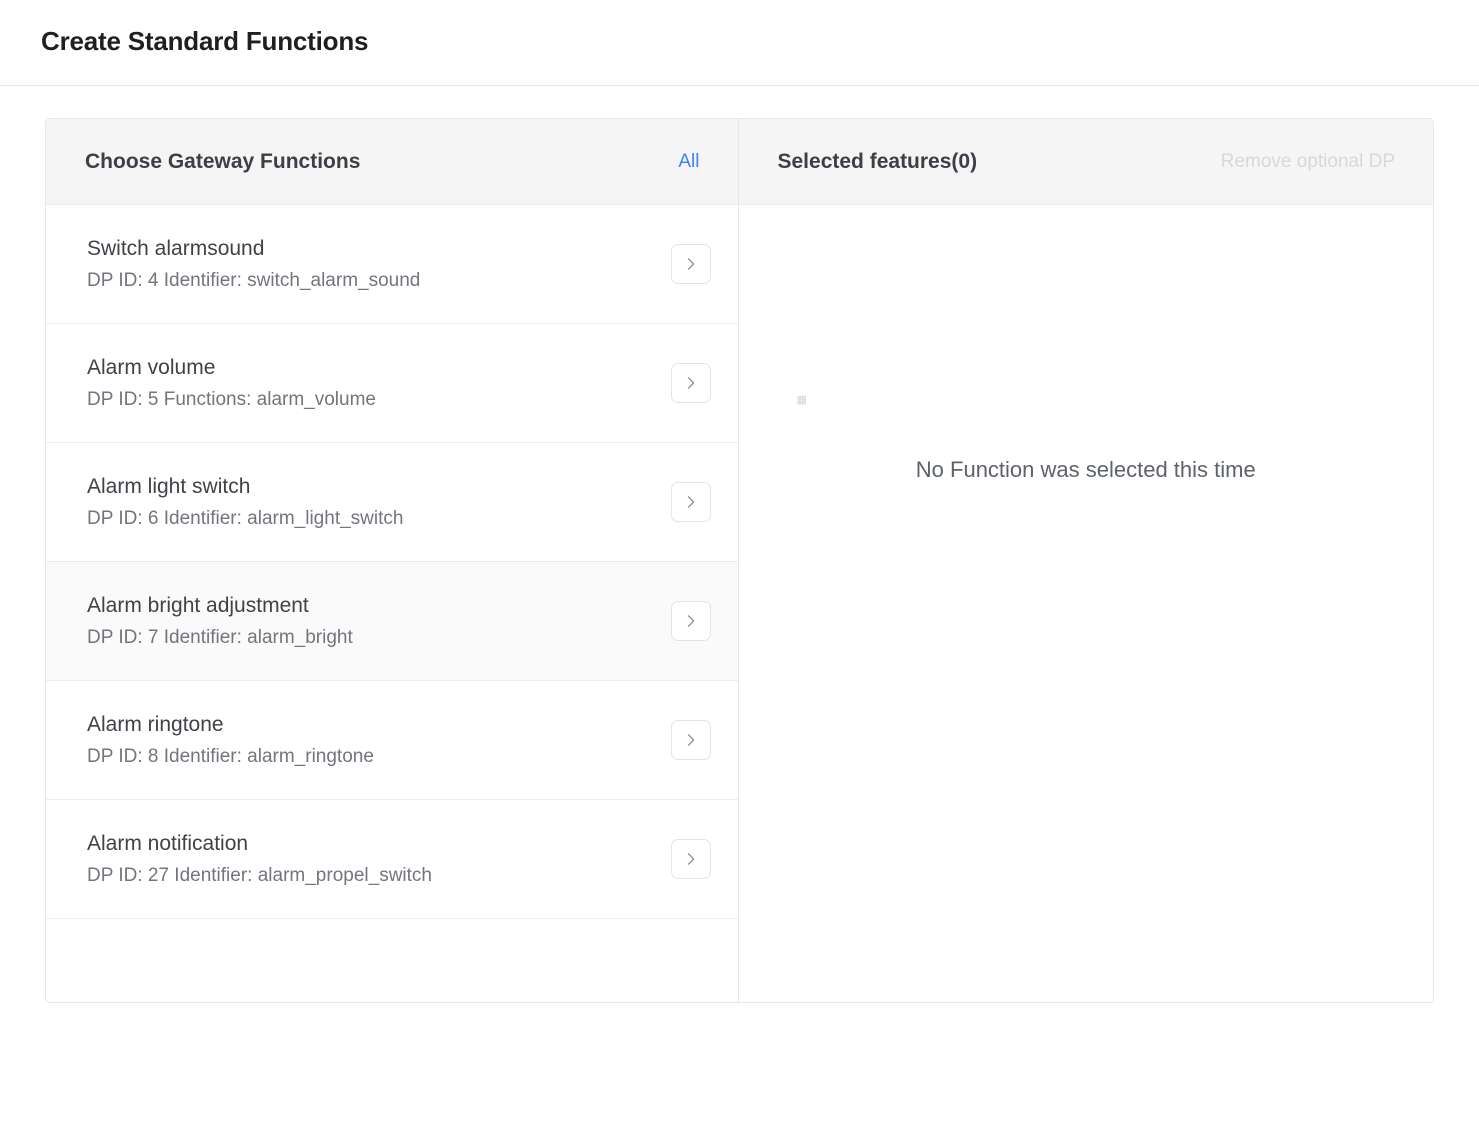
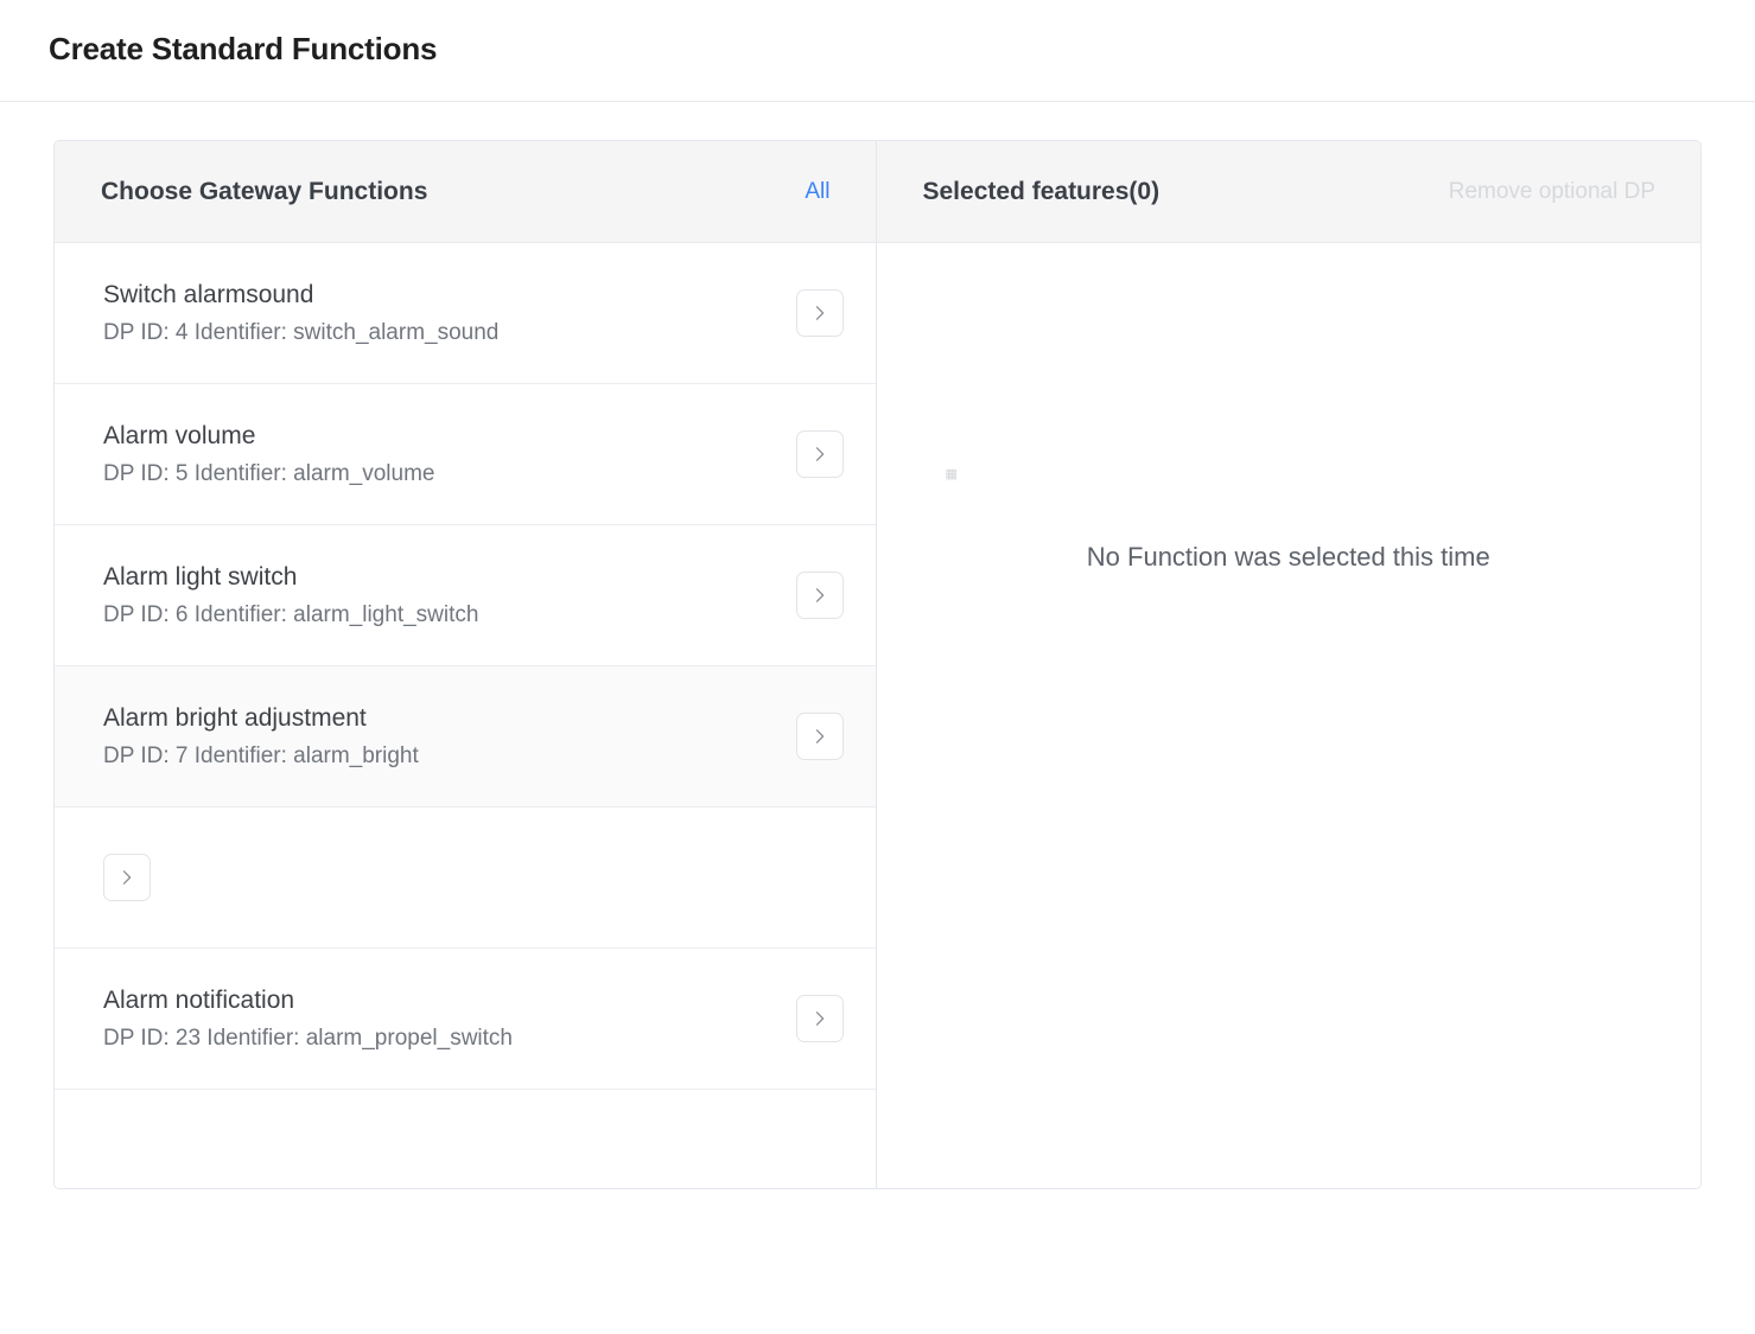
  Create Standard Functions
  Choose Gateway Functions
  All
  Switch alarmsound
  DP ID: 4 Identifier: switch_alarm_sound
  Alarm volume
- DP ID: 5 Functions: alarm_volume
+ DP ID: 5 Identifier: alarm_volume
  Alarm light switch
  DP ID: 6 Identifier: alarm_light_switch
  Alarm bright adjustment
  DP ID: 7 Identifier: alarm_bright
- Alarm ringtone
- DP ID: 8 Identifier: alarm_ringtone
  Alarm notification
- DP ID: 27 Identifier: alarm_propel_switch
+ DP ID: 23 Identifier: alarm_propel_switch
  Selected features(0)
  Remove optional DP
  ▦
  No Function was selected this time
